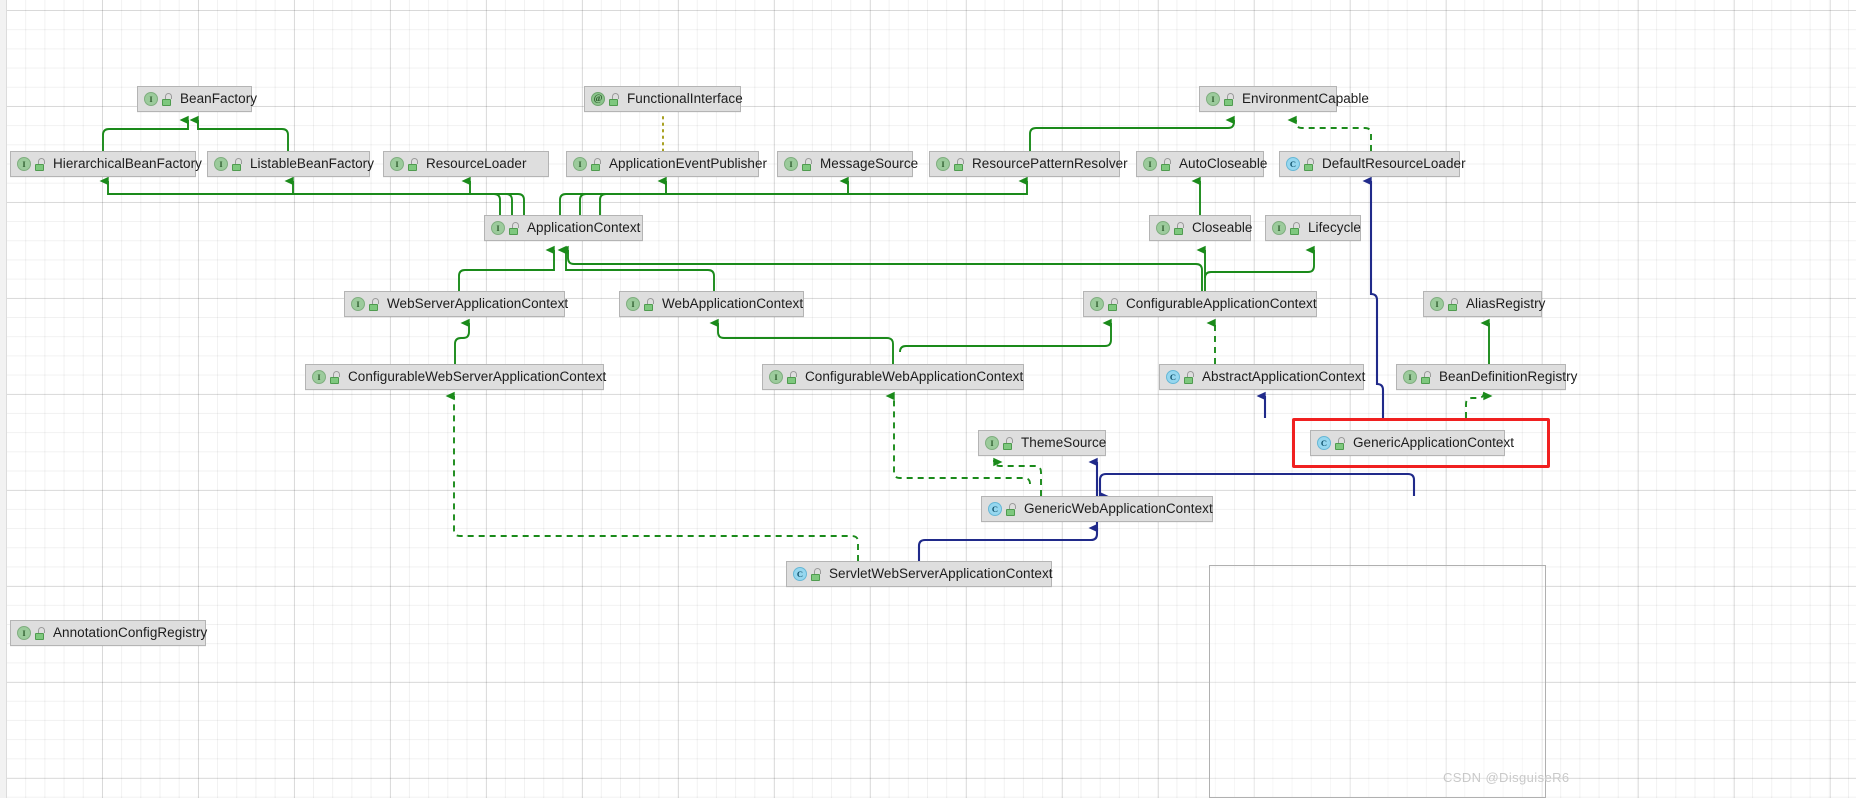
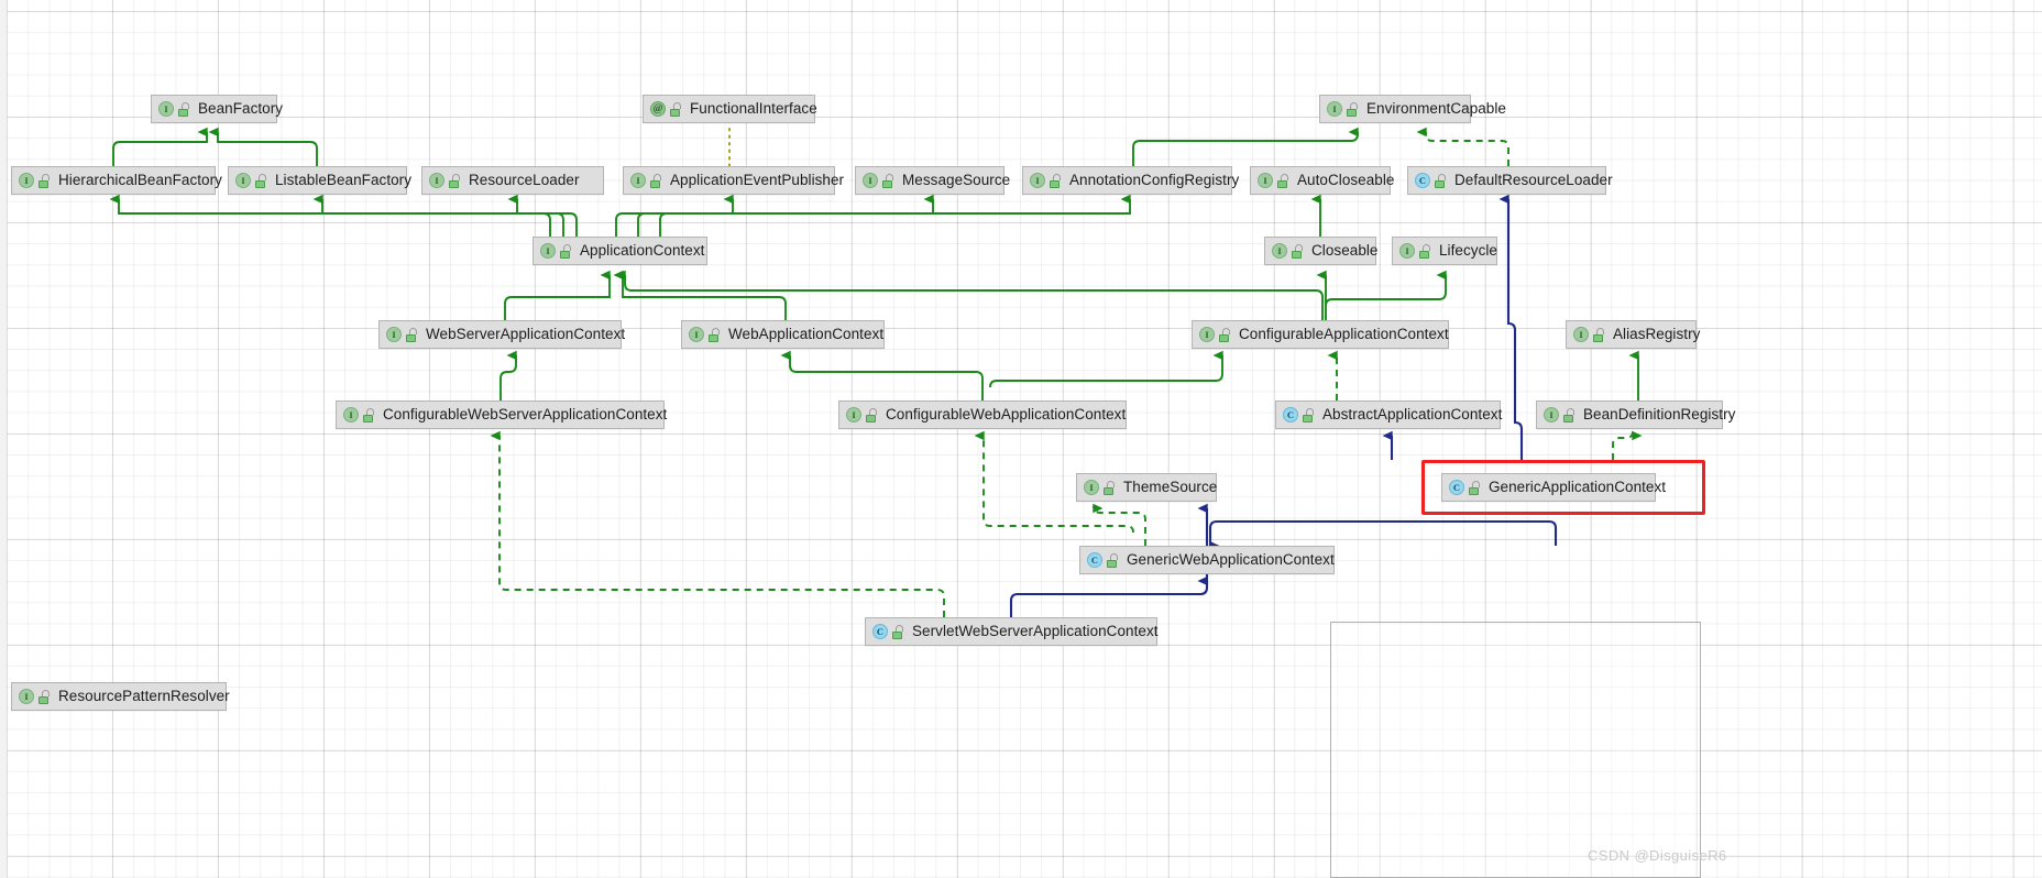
  I
  BeanFactory
  @
  FunctionalInterface
  I
  EnvironmentCapable
  I
  HierarchicalBeanFactory
  I
  ListableBeanFactory
  I
  ResourceLoader
  I
  ApplicationEventPublisher
  I
  MessageSource
  I
- ResourcePatternResolver
+ AnnotationConfigRegistry
  I
  AutoCloseable
  C
  DefaultResourceLoader
  I
  ApplicationContext
  I
  Closeable
  I
  Lifecycle
  I
  WebServerApplicationContext
  I
  WebApplicationContext
  I
  ConfigurableApplicationContext
  I
  AliasRegistry
  I
  ConfigurableWebServerApplicationContext
  I
  ConfigurableWebApplicationContext
  C
  AbstractApplicationContext
  I
  BeanDefinitionRegistry
  I
  ThemeSource
  C
  GenericApplicationContext
  C
  GenericWebApplicationContext
  C
  ServletWebServerApplicationContext
  I
- AnnotationConfigRegistry
+ ResourcePatternResolver
  CSDN @DisguiseR6
